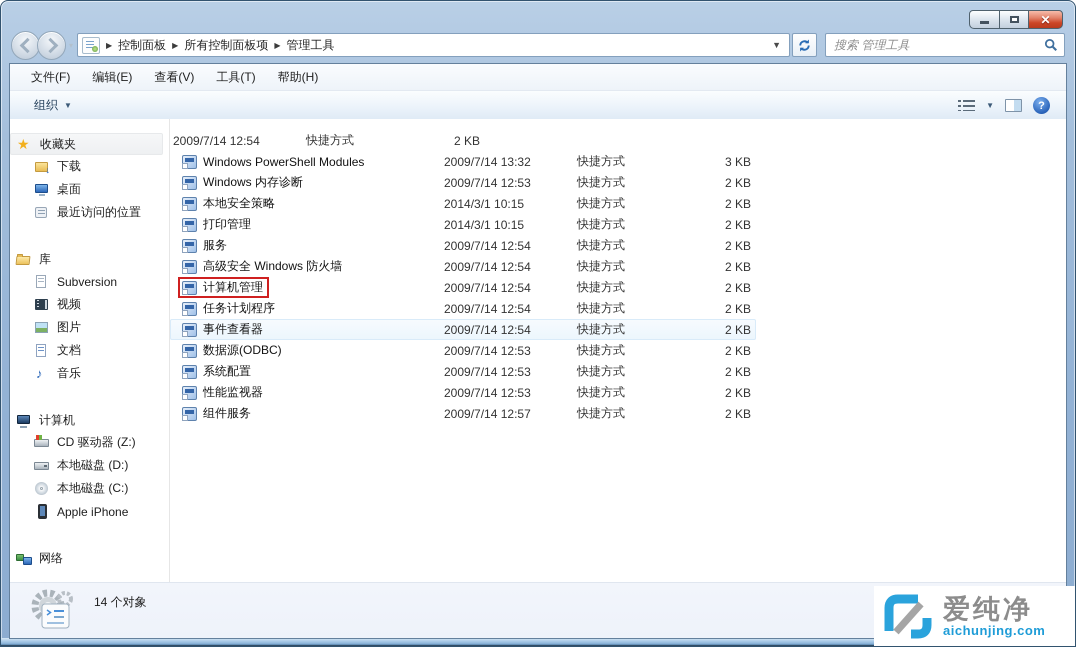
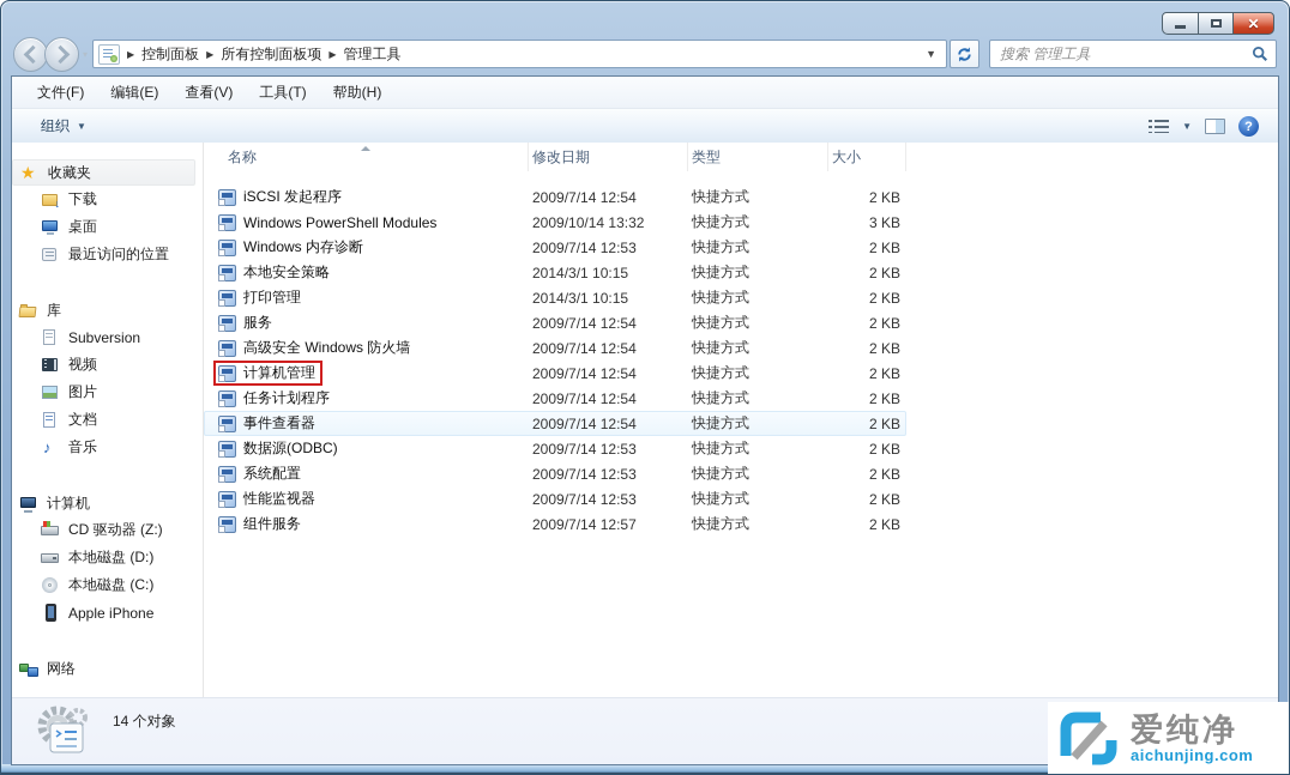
  ✕
  ▶
  控制面板
  ▶
  所有控制面板项
  ▶
  管理工具
  ▼
  搜索 管理工具
  文件(F)
  编辑(E)
  查看(V)
  工具(T)
  帮助(H)
  组织
  ▼
  ▼
  ?
  收藏夹
  下载
  桌面
  最近访问的位置
  库
  Subversion
  视频
  图片
  文档
  音乐
  计算机
  CD 驱动器 (Z:)
  本地磁盘 (D:)
  本地磁盘 (C:)
  Apple iPhone
  网络
+ 名称
+ 修改日期
+ 类型
+ 大小
+ iSCSI 发起程序
  2009/7/14 12:54
  快捷方式
  2 KB
  Windows PowerShell Modules
- 2009/7/14 13:32
+ 2009/10/14 13:32
  快捷方式
  3 KB
  Windows 内存诊断
  2009/7/14 12:53
  快捷方式
  2 KB
  本地安全策略
  2014/3/1 10:15
  快捷方式
  2 KB
  打印管理
  2014/3/1 10:15
  快捷方式
  2 KB
  服务
  2009/7/14 12:54
  快捷方式
  2 KB
  高级安全 Windows 防火墙
  2009/7/14 12:54
  快捷方式
  2 KB
  计算机管理
  2009/7/14 12:54
  快捷方式
  2 KB
  任务计划程序
  2009/7/14 12:54
  快捷方式
  2 KB
  事件查看器
  2009/7/14 12:54
  快捷方式
  2 KB
  数据源(ODBC)
  2009/7/14 12:53
  快捷方式
  2 KB
  系统配置
  2009/7/14 12:53
  快捷方式
  2 KB
  性能监视器
  2009/7/14 12:53
  快捷方式
  2 KB
  组件服务
  2009/7/14 12:57
  快捷方式
  2 KB
  14 个对象
  爱纯净
  aichunjing.com
